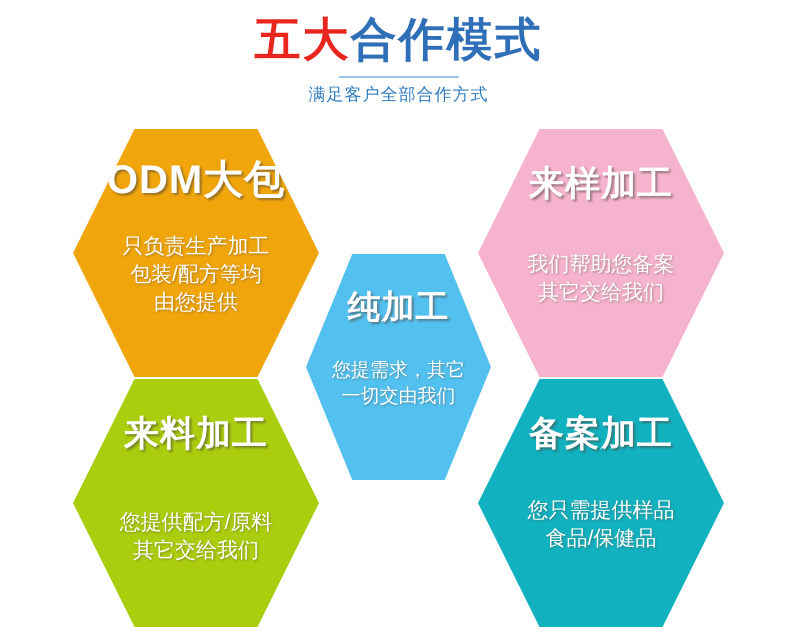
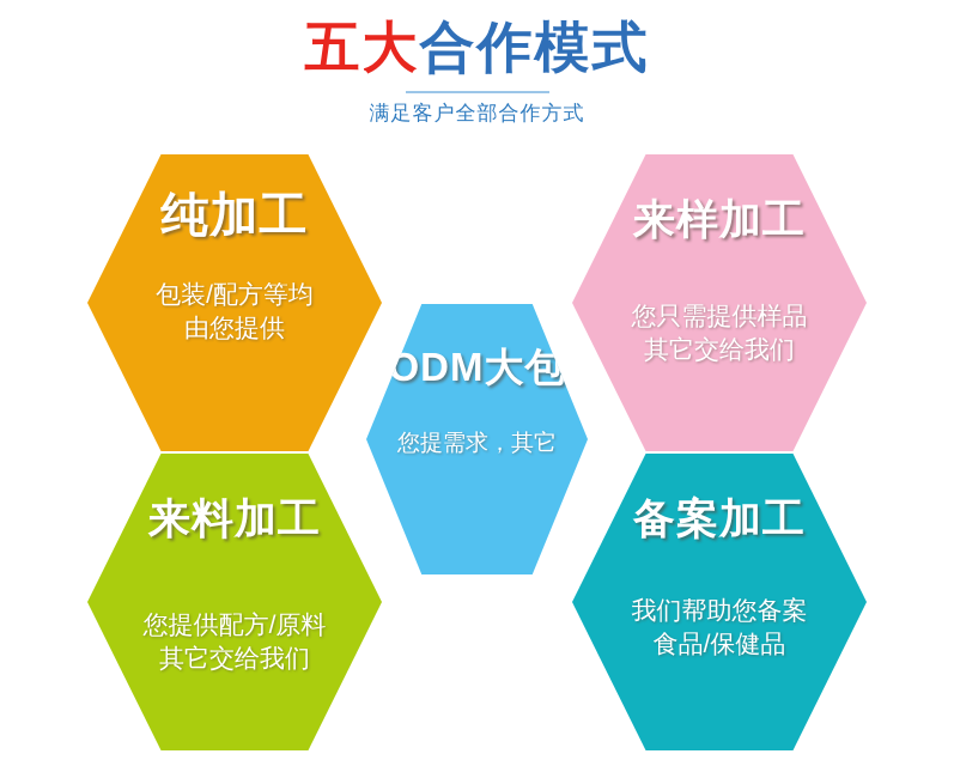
  五大合作模式
  满足客户全部合作方式
- ODM大包
+ 纯加工
- 只负责生产加工
  包装/配方等均
  由您提供
  来样加工
- 我们帮助您备案
+ 您只需提供样品
  其它交给我们
  来料加工
  您提供配方/原料
  其它交给我们
  备案加工
- 您只需提供样品
+ 我们帮助您备案
  食品/保健品
- 纯加工
+ ODM大包
  您提需求，其它
- 一切交由我们
